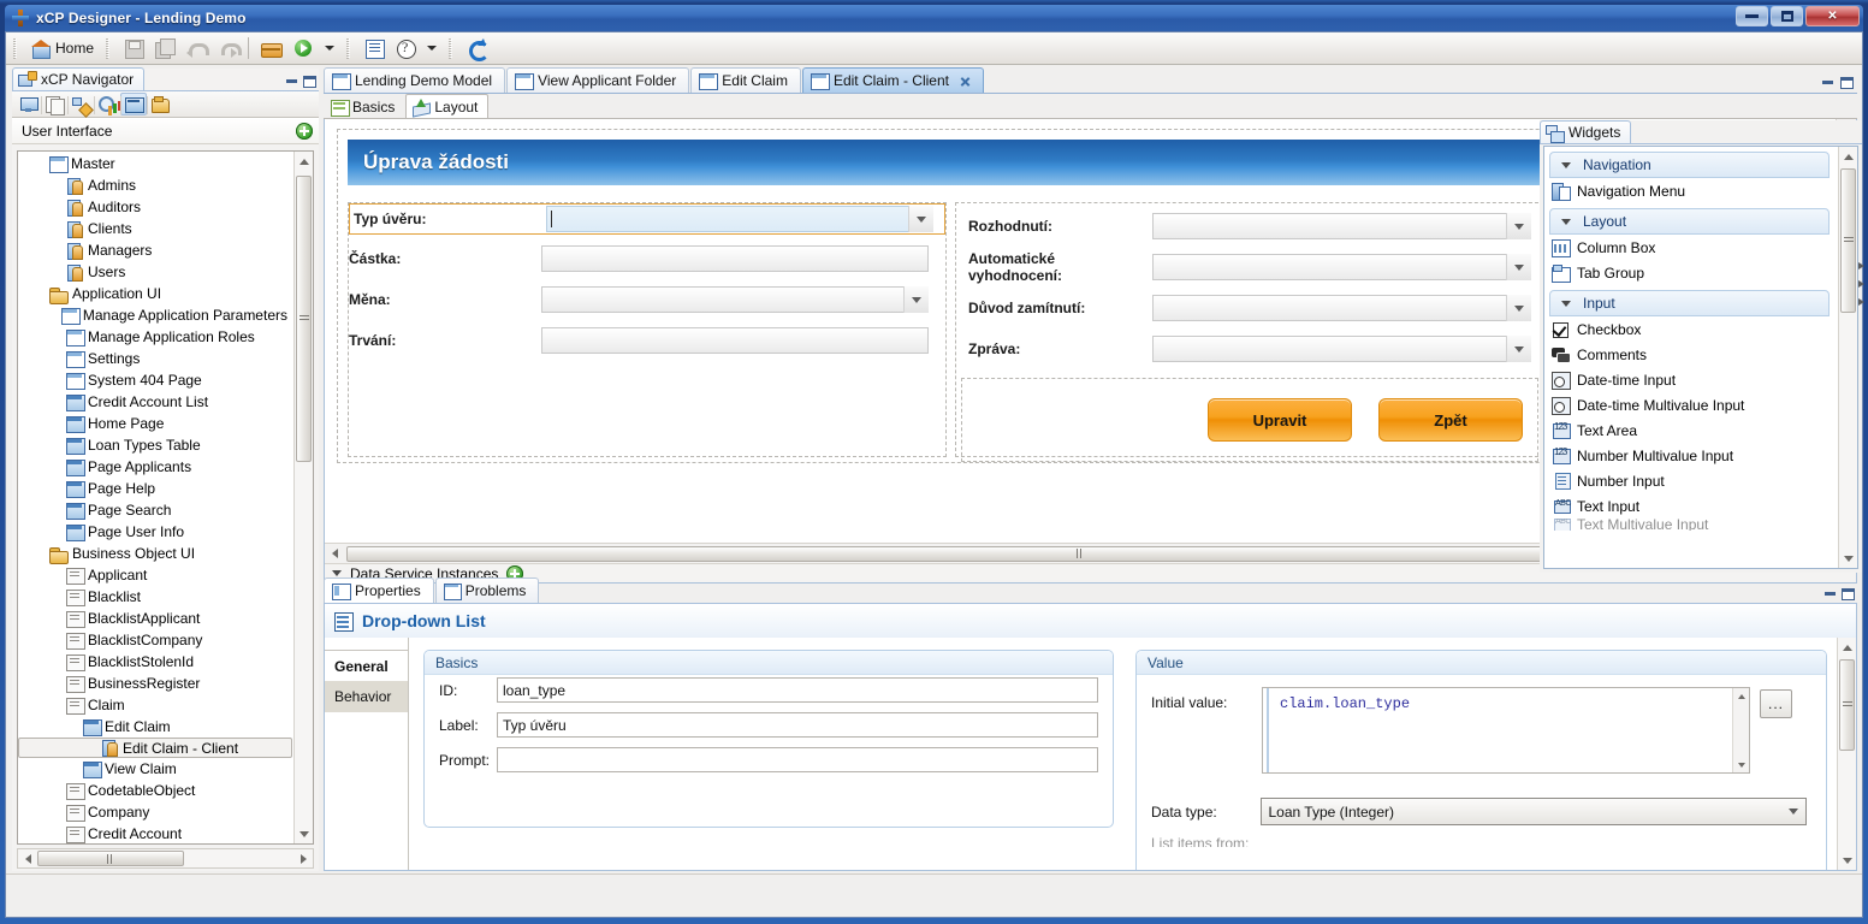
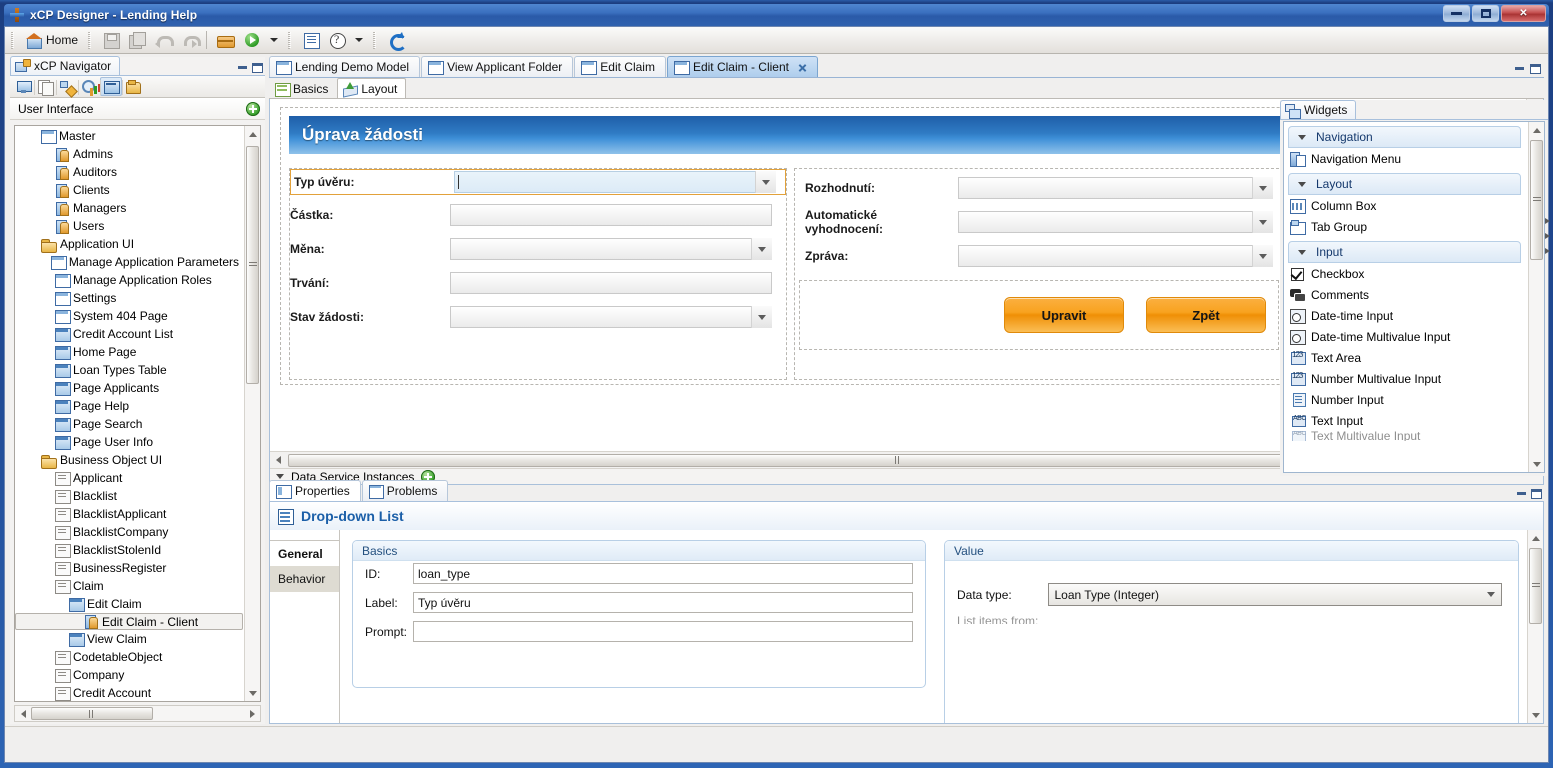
- xCP Designer - Lending Demo
+ xCP Designer - Lending Help
  ✕
  Home
  xCP Navigator
  User Interface
  Master
  Admins
  Auditors
  Clients
  Managers
  Users
  Application UI
  Manage Application Parameters
  Manage Application Roles
  Settings
  System 404 Page
  Credit Account List
  Home Page
  Loan Types Table
  Page Applicants
  Page Help
  Page Search
  Page User Info
  Business Object UI
  Applicant
  Blacklist
  BlacklistApplicant
  BlacklistCompany
  BlacklistStolenId
  BusinessRegister
  Claim
  Edit Claim
  Edit Claim - Client
  View Claim
  CodetableObject
  Company
  Credit Account
  Lending Demo Model
  View Applicant Folder
  Edit Claim
  Edit Claim - Client
  Basics
  Layout
  Úprava žádosti
  Typ úvěru:
  Částka:
  Měna:
  Trvání:
+ Stav žádosti:
  Rozhodnutí:
  Automatické vyhodnocení:
- Důvod zamítnutí:
  Zpráva:
  Upravit
  Zpět
  Data Service Instances
  Widgets
  Navigation
  Navigation Menu
  Layout
  Column Box
  Tab Group
  Input
  Checkbox
  Comments
  Date-time Input
  Date-time Multivalue Input
  Text Area
  Number Multivalue Input
  Number Input
  Text Input
  Text Multivalue Input
  Properties
  Problems
  Drop-down List
  General
  Behavior
  Basics
  ID:
  loan_type
  Label:
  Typ úvěru
  Prompt:
  Value
- Initial value:
- claim.loan_type
- ...
  Data type:
  Loan Type (Integer)
  List items from:
